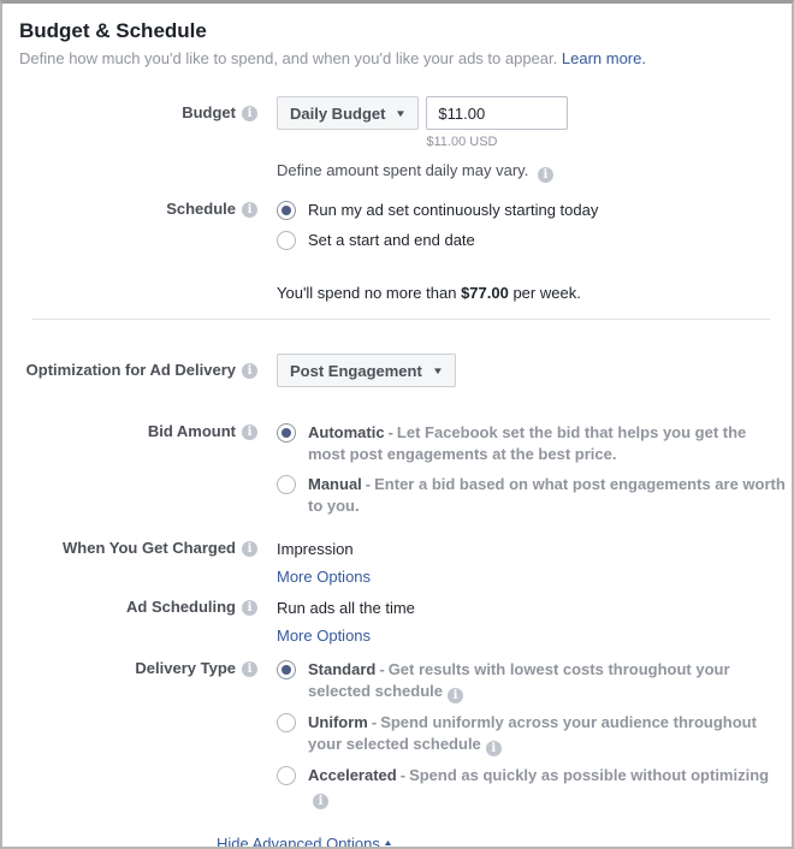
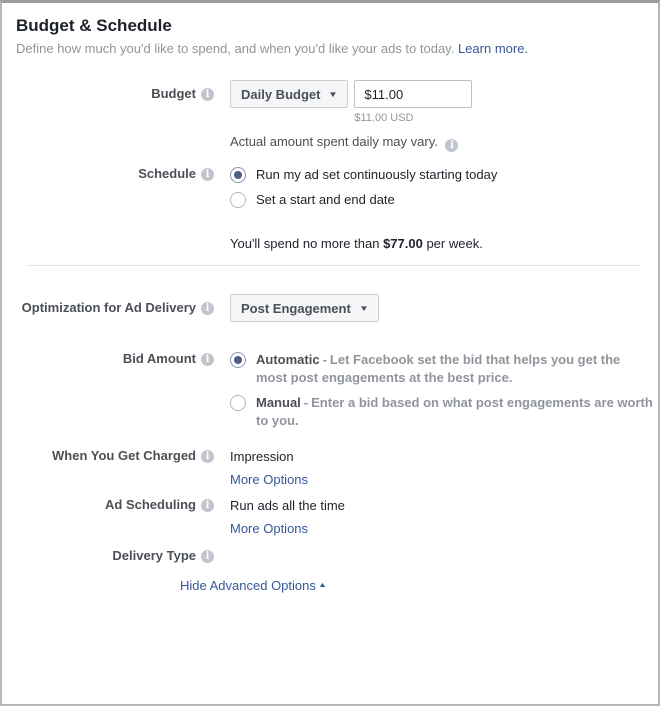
  Budget & Schedule
- Define how much you'd like to spend, and when you'd like your ads to appear. Learn more.
+ Define how much you'd like to spend, and when you'd like your ads to today. Learn more.
  Budget
  i
  Daily Budget
  ▼
  $11.00
  $11.00 USD
- Define amount spent daily may vary. i
+ Actual amount spent daily may vary. i
  Schedule
  i
  Run my ad set continuously starting today
  Set a start and end date
  You'll spend no more than $77.00 per week.
  Optimization for Ad Delivery
  i
  Post Engagement
  ▼
  Bid Amount
  i
  Automatic - Let Facebook set the bid that helps you get the most post engagements at the best price.
  Manual - Enter a bid based on what post engagements are worth to you.
  When You Get Charged
  i
  Impression
  More Options
  Ad Scheduling
  i
  Run ads all the time
  More Options
  Delivery Type
  i
- Standard - Get results with lowest costs throughout your selected schedule i
- Uniform - Spend uniformly across your audience throughout your selected schedule i
- Accelerated - Spend as quickly as possible without optimizingi
  Hide Advanced Options
